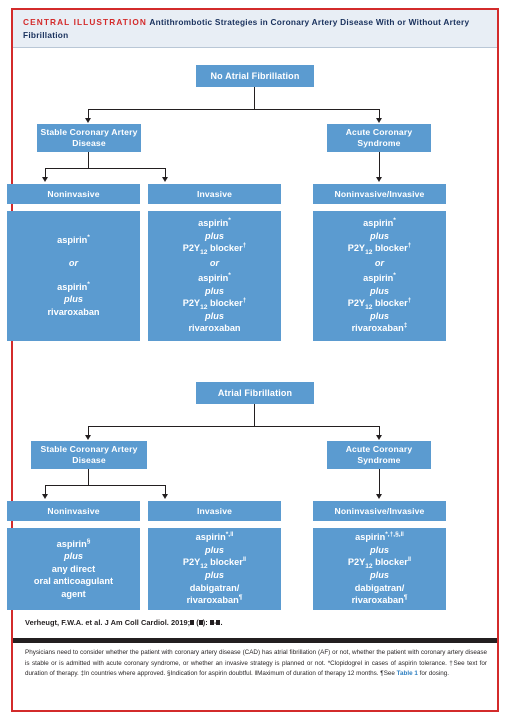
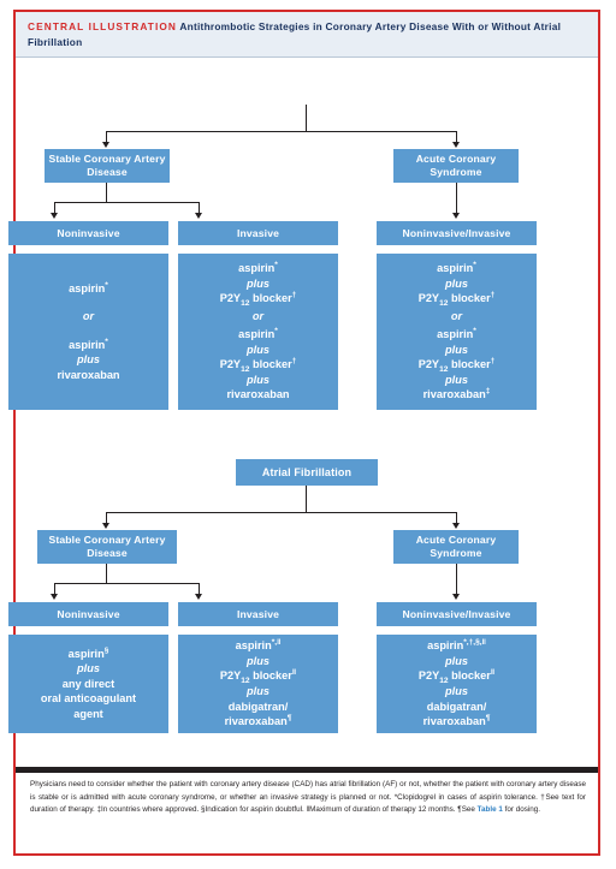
- CENTRAL ILLUSTRATION Antithrombotic Strategies in Coronary Artery Disease With or Without Artery Fibrillation
+ CENTRAL ILLUSTRATION Antithrombotic Strategies in Coronary Artery Disease With or Without Atrial Fibrillation
- No Atrial Fibrillation
  Stable Coronary Artery Disease
  Acute Coronary Syndrome
  Noninvasive
  Invasive
  Noninvasive/Invasive
  aspirin
  or
  aspirin
  plus
  rivaroxaban
  aspirin
  plus
  P2Y blocker
  or
  aspirin
  plus
  P2Y blocker
  plus
  rivaroxaban
  aspirin
  plus
  P2Y blocker
  or
  aspirin
  plus
  P2Y blocker
  plus
  rivaroxaban
  Atrial Fibrillation
  Stable Coronary Artery Disease
  Acute Coronary Syndrome
  Noninvasive
  Invasive
  Noninvasive/Invasive
  aspirin
  plus
  any direct
  oral anticoagulant
  agent
  aspirin
  plus
  P2Y blocker
  plus
  dabigatran/
  rivaroxaban
  plus
  P2Y blocker
  plus
  dabigatran/
  rivaroxaban
- Verheugt, F.W.A. et al. J Am Coll Cardiol. 2019; ( ): - .
